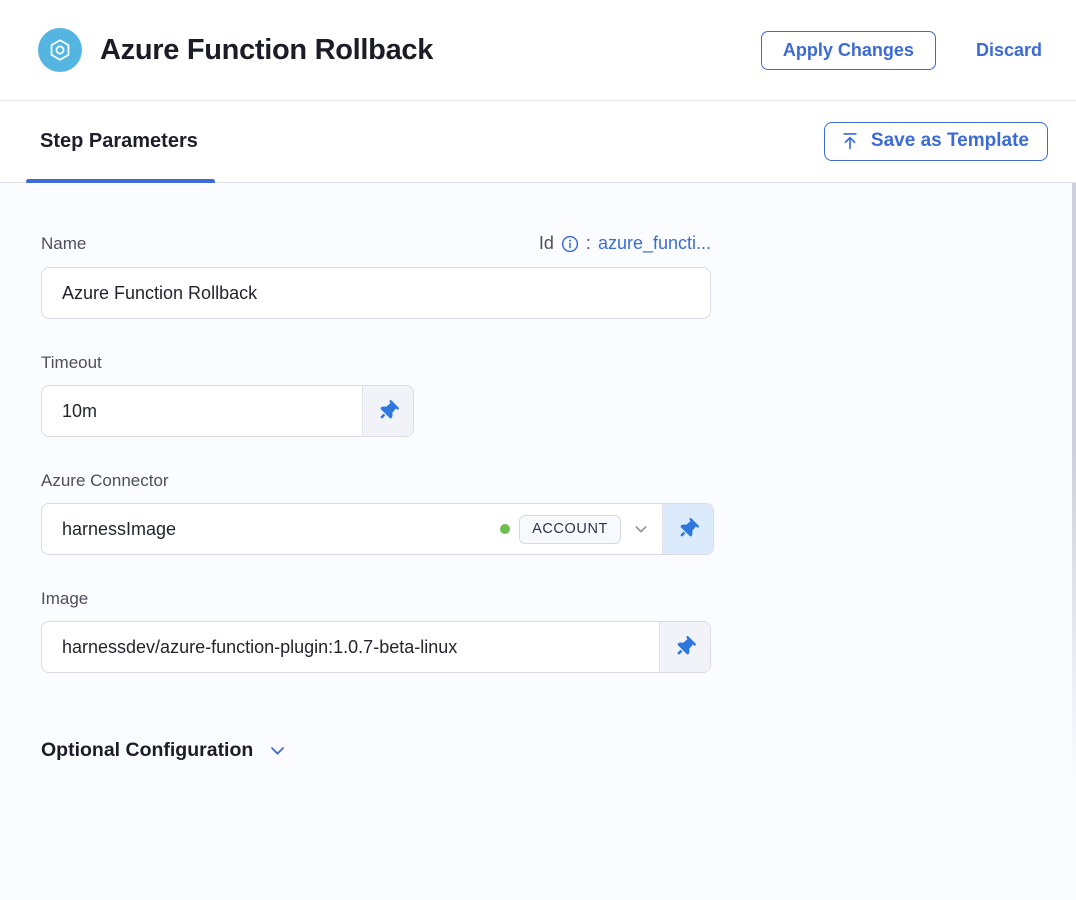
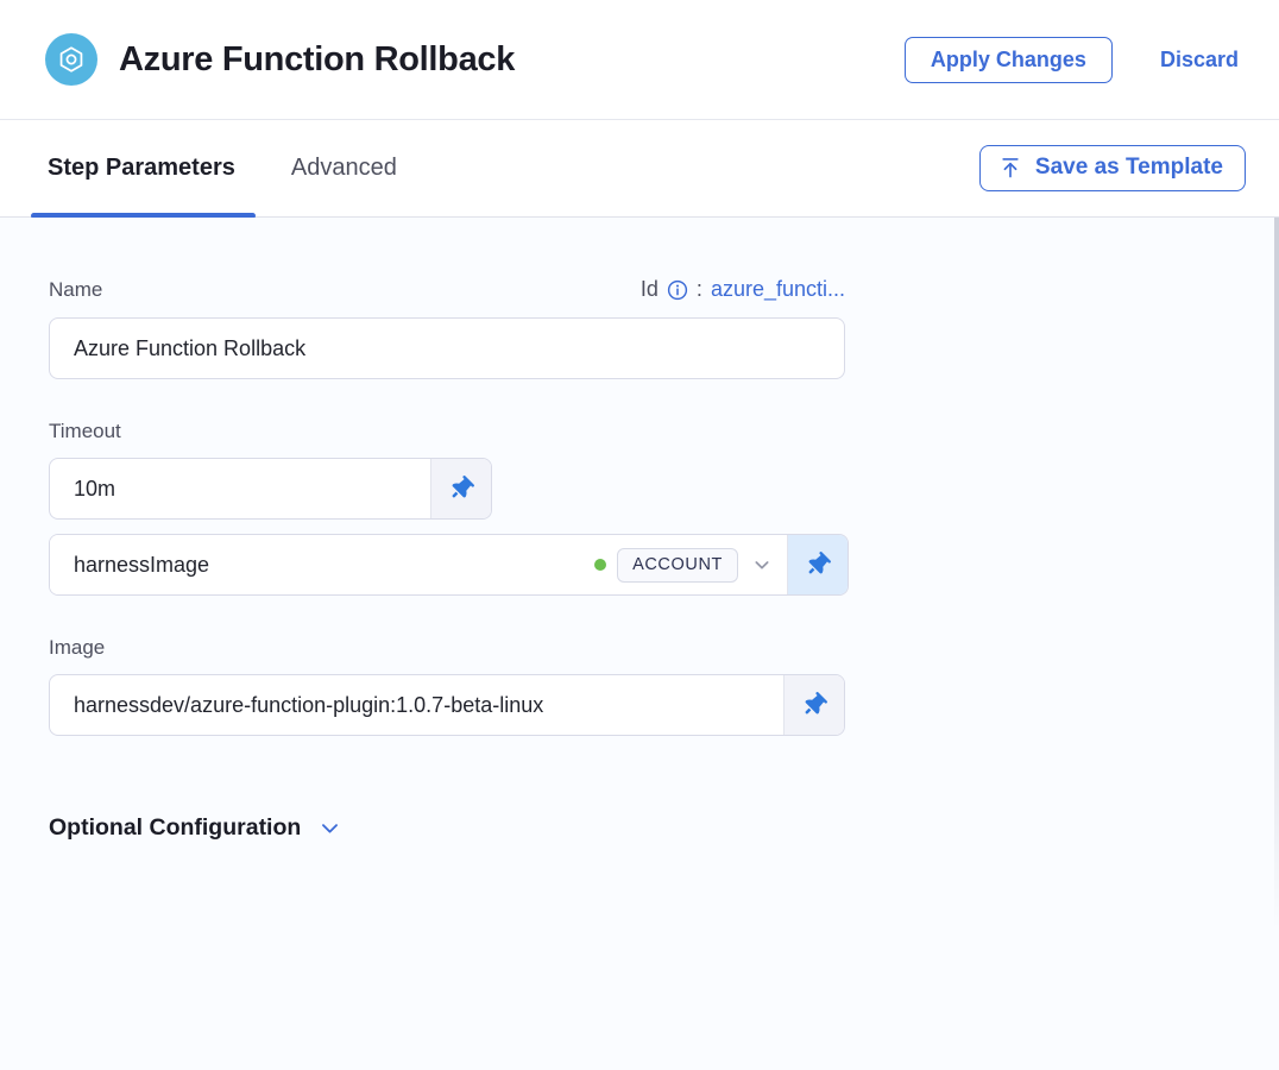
  Azure Function Rollback
  Apply Changes
  Discard
  Step Parameters
+ Advanced
  Save as Template
  Name
  Id
  :
  azure_functi...
  Azure Function Rollback
  Timeout
  10m
- Azure Connector
  harnessImage
  ACCOUNT
  Image
  harnessdev/azure-function-plugin:1.0.7-beta-linux
  Optional Configuration
